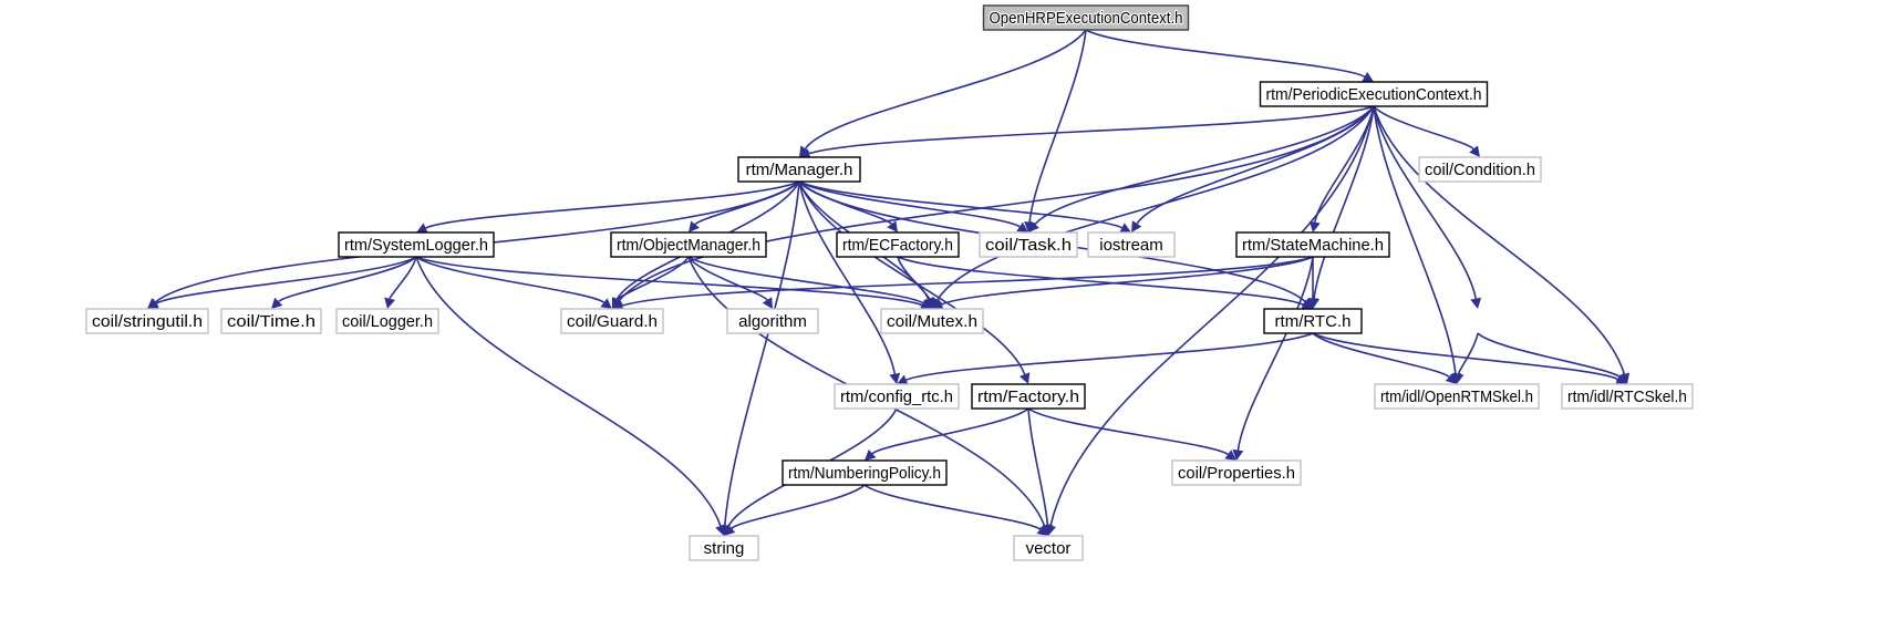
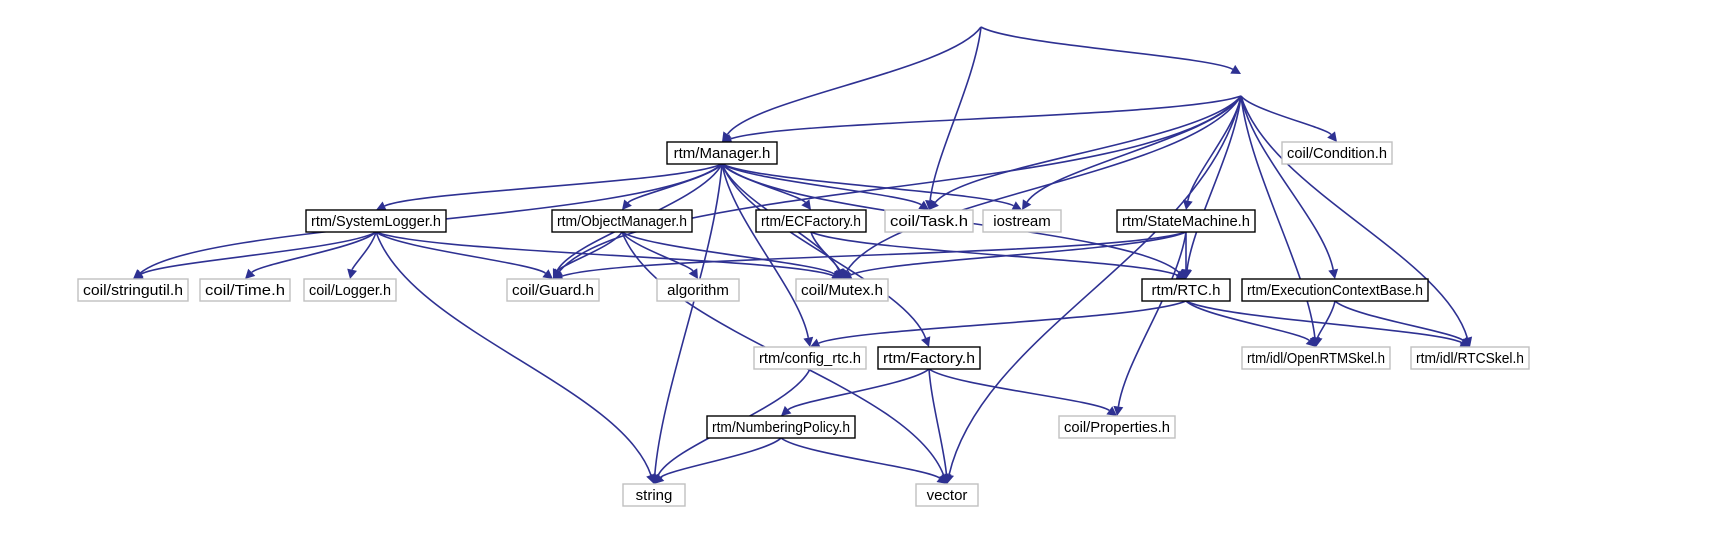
- OpenHRPExecutionContext.h
- rtm/PeriodicExecutionContext.h
  rtm/Manager.h
  coil/Condition.h
  rtm/SystemLogger.h
  rtm/ObjectManager.h
  rtm/ECFactory.h
  coil/Task.h
  iostream
  rtm/StateMachine.h
  coil/stringutil.h
  coil/Time.h
  coil/Logger.h
  coil/Guard.h
  algorithm
  coil/Mutex.h
  rtm/RTC.h
+ rtm/ExecutionContextBase.h
  rtm/config_rtc.h
  rtm/Factory.h
  rtm/idl/OpenRTMSkel.h
  rtm/idl/RTCSkel.h
  rtm/NumberingPolicy.h
  coil/Properties.h
  string
  vector
